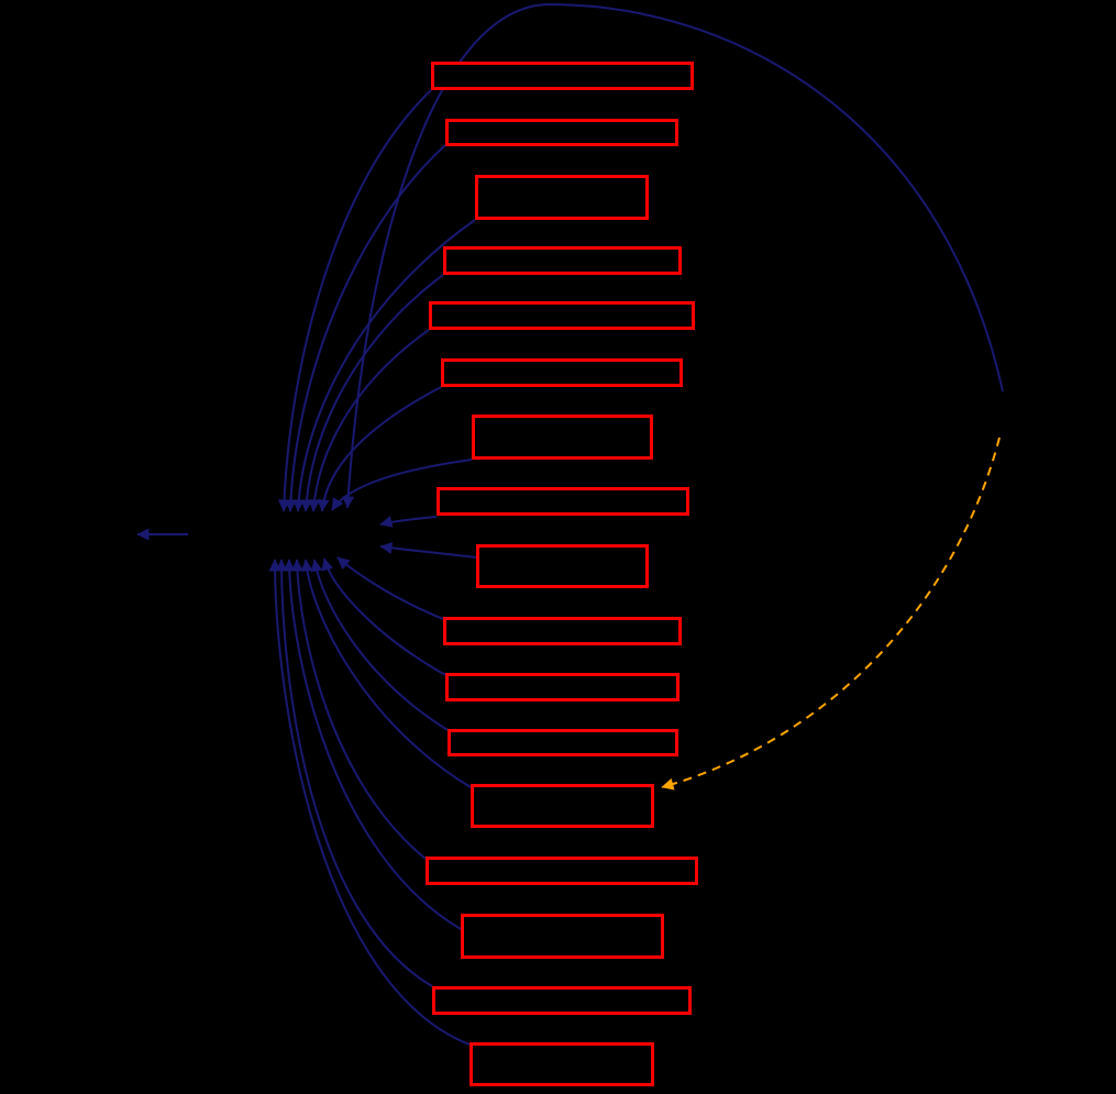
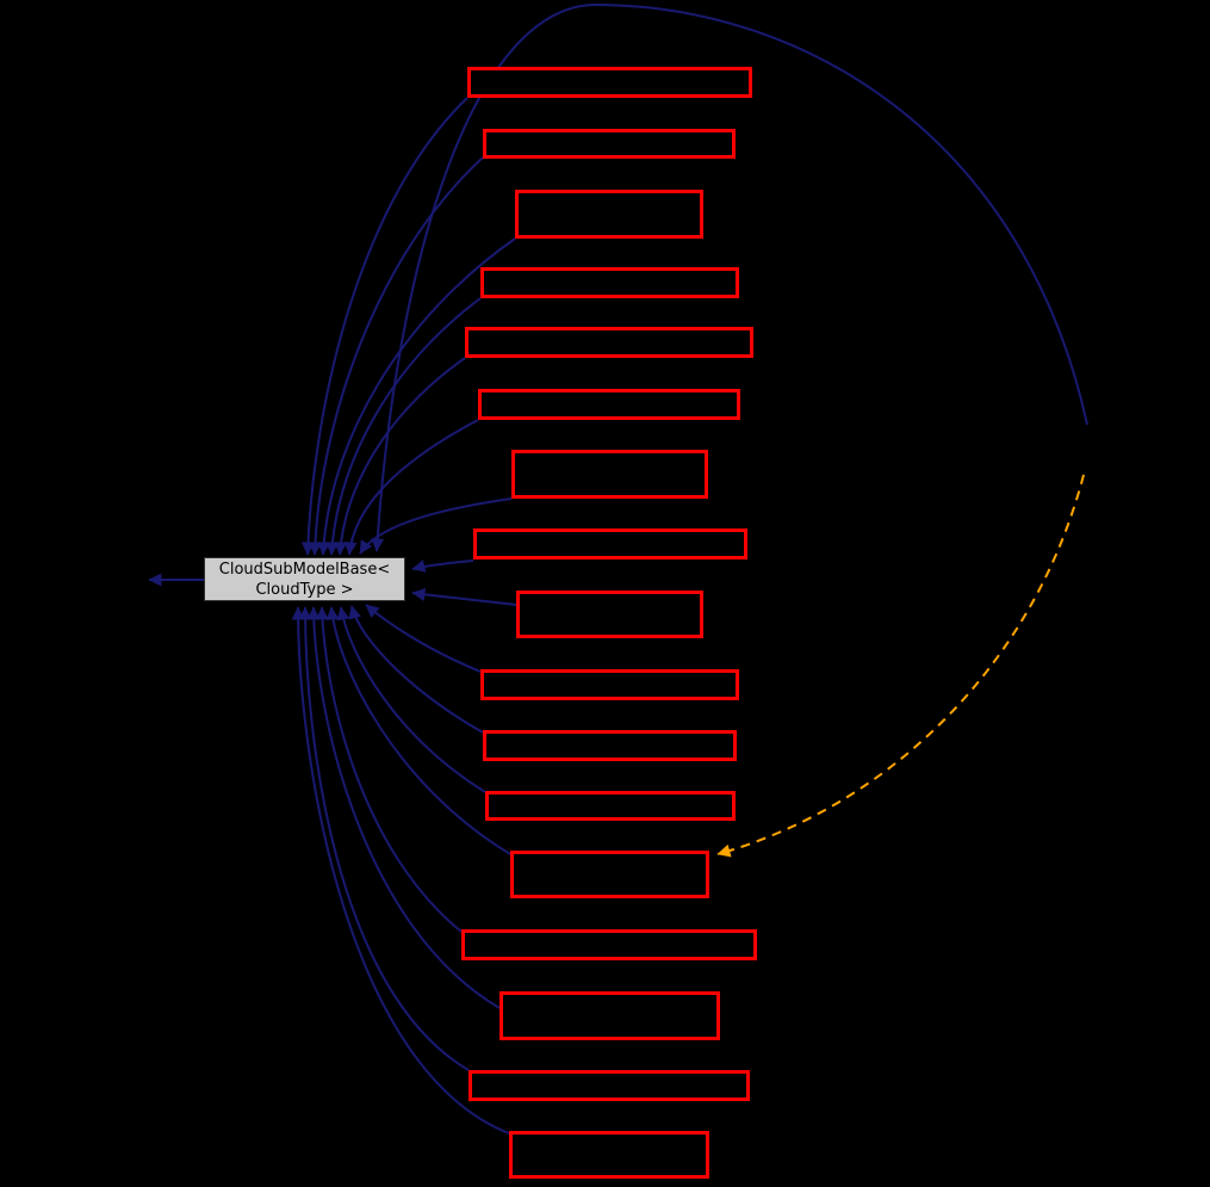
+ CloudSubModelBase<
+ CloudType >
